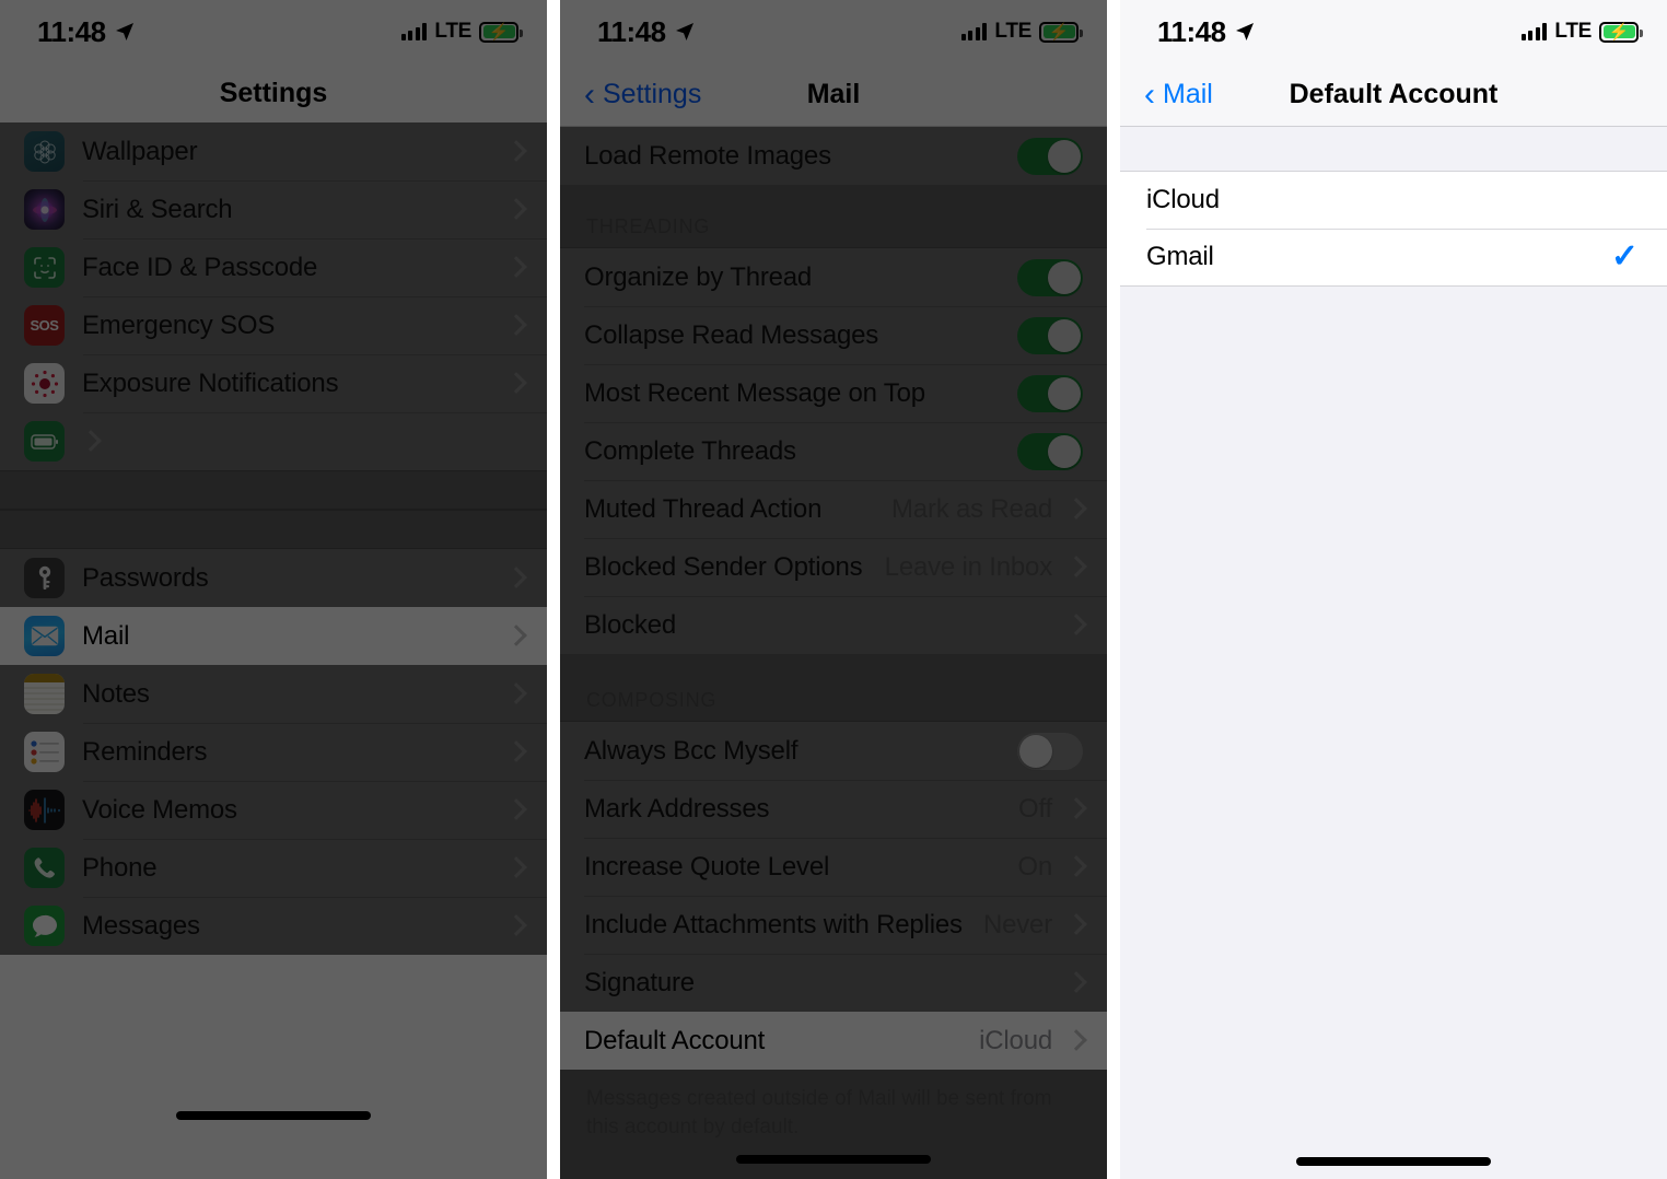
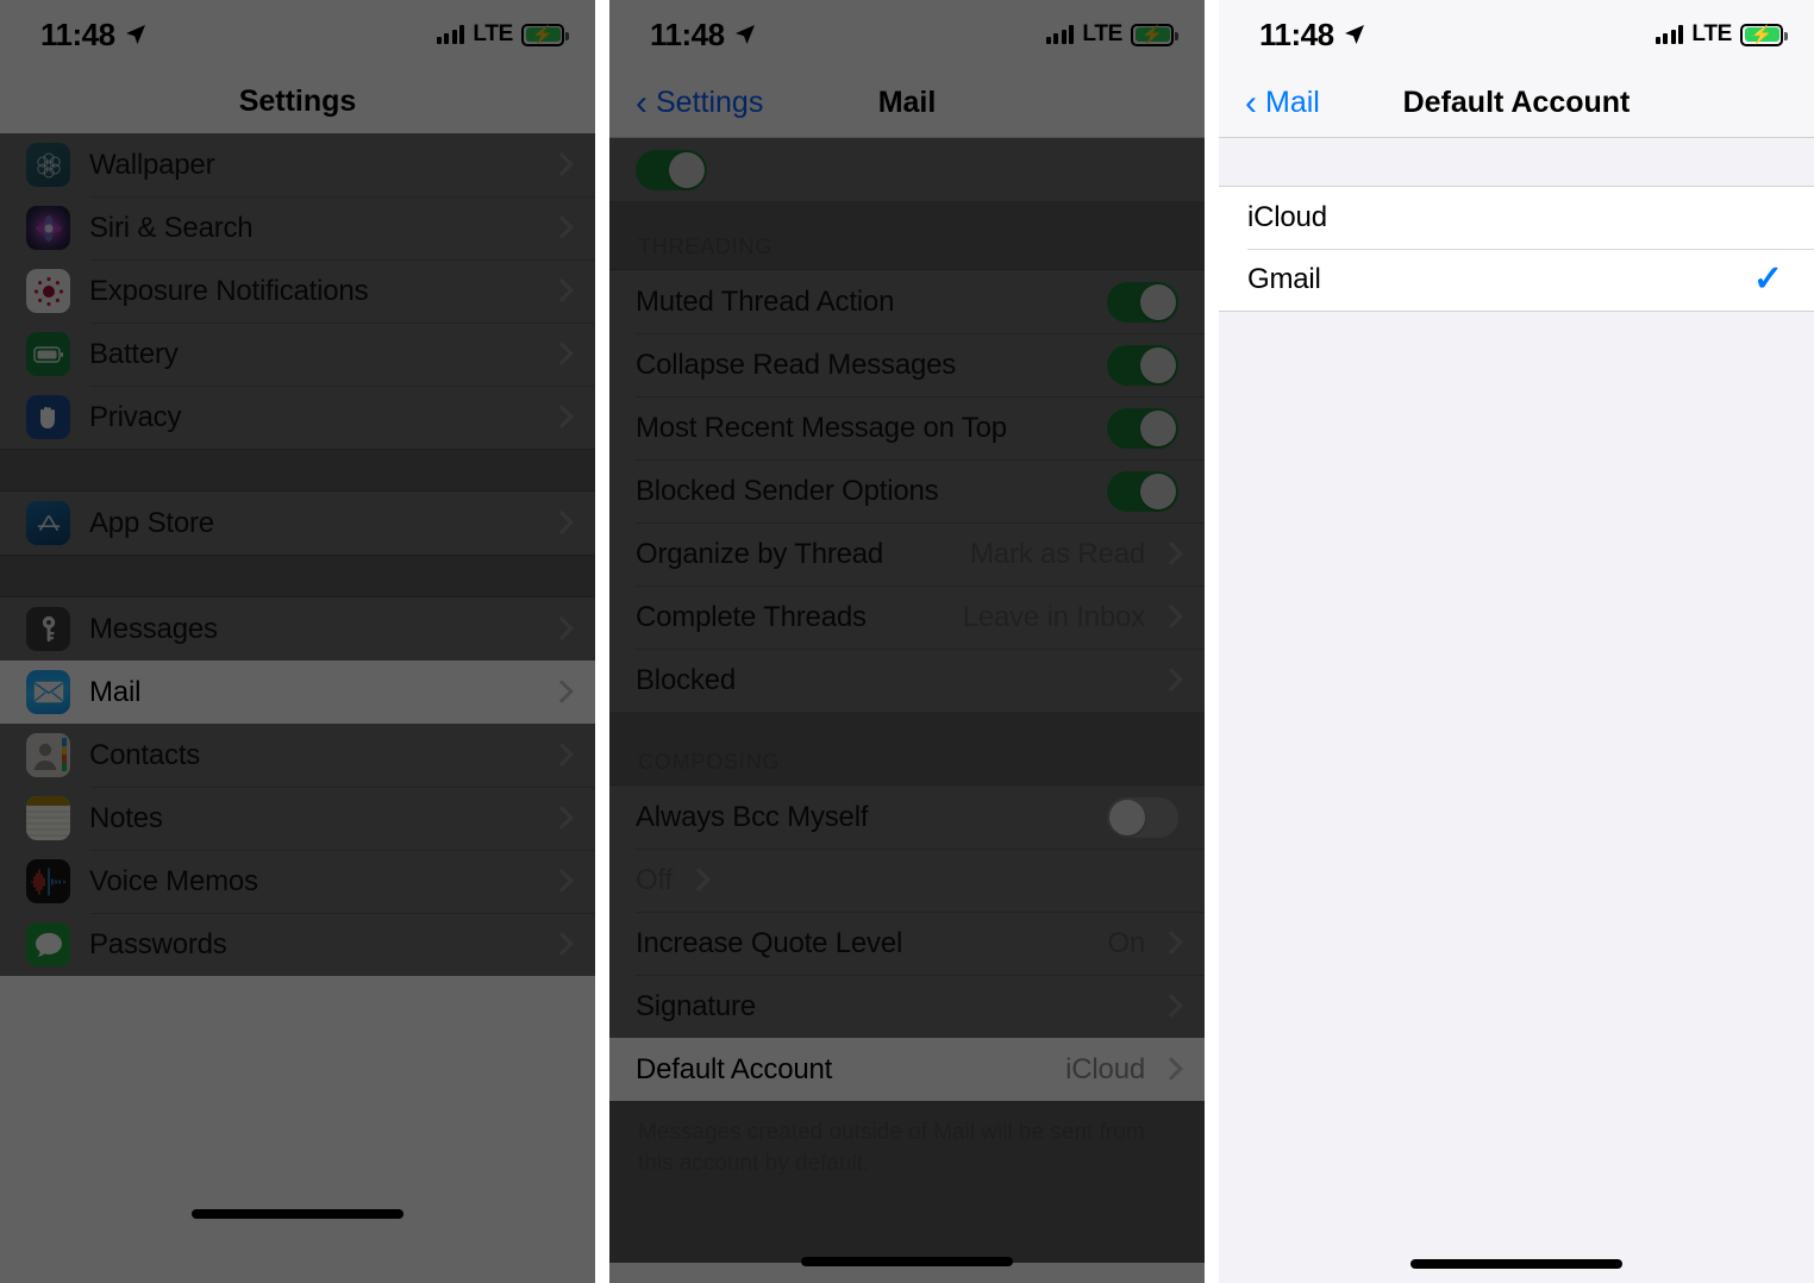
  11:48
  LTE
  ⚡
  Settings
  Wallpaper
  Siri & Search
- Face ID & Passcode
- SOS
- Emergency SOS
  Exposure Notifications
+ Battery
+ Privacy
+ App Store
- Passwords
+ Messages
  Mail
+ Contacts
  Notes
- Reminders
  Voice Memos
- Phone
- Messages
+ Passwords
  11:48
  LTE
  ⚡
  ‹
  Settings
  Mail
- Load Remote Images
- Organize by Thread
+ Muted Thread Action
  Collapse Read Messages
  Most Recent Message on Top
- Complete Threads
+ Blocked Sender Options
- Muted Thread Action
+ Organize by Thread
- Blocked Sender Options
+ Complete Threads
  Blocked
  Always Bcc Myself
- Mark Addresses
  Increase Quote Level
- Include Attachments with Replies
  Signature
  Default Account
  iCloud
  11:48
  LTE
  ⚡
  ‹
  Mail
  Default Account
  iCloud
  Gmail
  ✓
